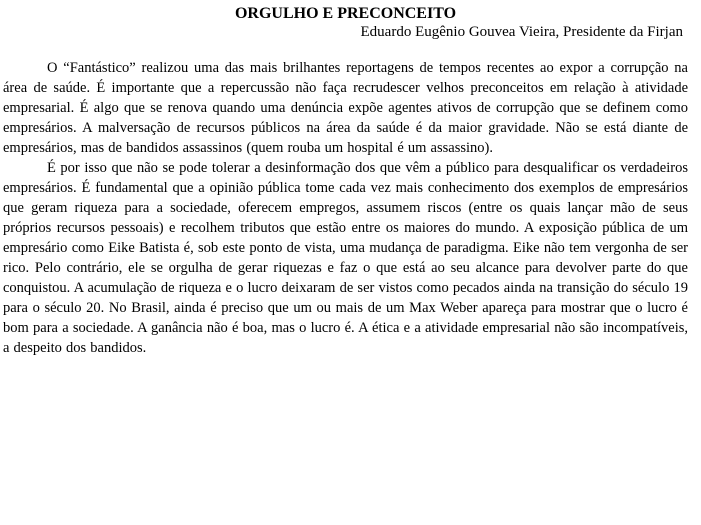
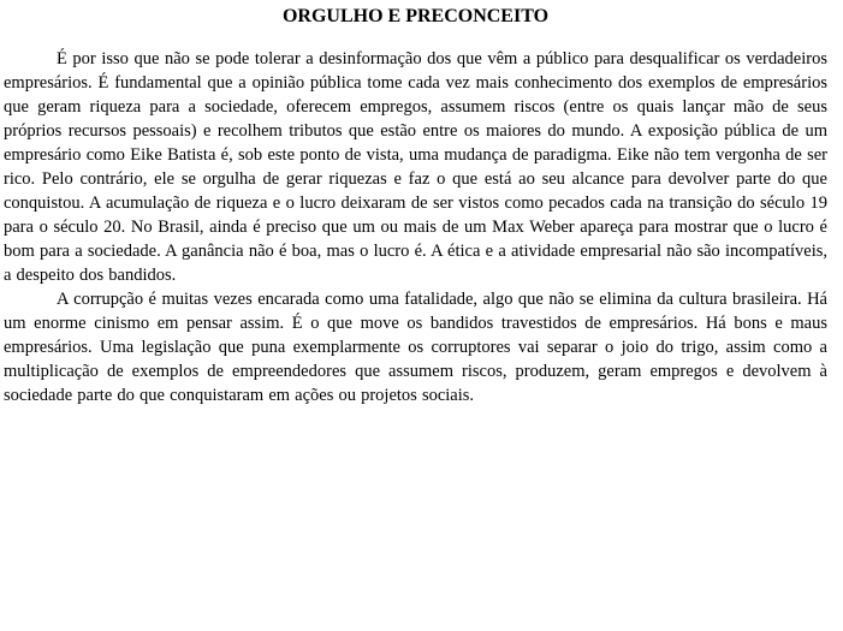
  ORGULHO E PRECONCEITO
- Eduardo Eugênio Gouvea Vieira, Presidente da Firjan
- O “Fantástico” realizou uma das mais brilhantes reportagens de tempos recentes ao expor a corrupção na área de saúde. É importante que a repercussão não faça recrudescer velhos preconceitos em relação à atividade empresarial. É algo que se renova quando uma denúncia expõe agentes ativos de corrupção que se definem como empresários. A malversação de recursos públicos na área da saúde é da maior gravidade. Não se está diante de empresários, mas de bandidos assassinos (quem rouba um hospital é um assassino).
- É por isso que não se pode tolerar a desinformação dos que vêm a público para desqualificar os verdadeiros empresários. É fundamental que a opinião pública tome cada vez mais conhecimento dos exemplos de empresários que geram riqueza para a sociedade, oferecem empregos, assumem riscos (entre os quais lançar mão de seus próprios recursos pessoais) e recolhem tributos que estão entre os maiores do mundo. A exposição pública de um empresário como Eike Batista é, sob este ponto de vista, uma mudança de paradigma. Eike não tem vergonha de ser rico. Pelo contrário, ele se orgulha de gerar riquezas e faz o que está ao seu alcance para devolver parte do que conquistou. A acumulação de riqueza e o lucro deixaram de ser vistos como pecados ainda na transição do século 19 para o século 20. No Brasil, ainda é preciso que um ou mais de um Max Weber apareça para mostrar que o lucro é bom para a sociedade. A ganância não é boa, mas o lucro é. A ética e a atividade empresarial não são incompatíveis, a despeito dos bandidos.
+ É por isso que não se pode tolerar a desinformação dos que vêm a público para desqualificar os verdadeiros empresários. É fundamental que a opinião pública tome cada vez mais conhecimento dos exemplos de empresários que geram riqueza para a sociedade, oferecem empregos, assumem riscos (entre os quais lançar mão de seus próprios recursos pessoais) e recolhem tributos que estão entre os maiores do mundo. A exposição pública de um empresário como Eike Batista é, sob este ponto de vista, uma mudança de paradigma. Eike não tem vergonha de ser rico. Pelo contrário, ele se orgulha de gerar riquezas e faz o que está ao seu alcance para devolver parte do que conquistou. A acumulação de riqueza e o lucro deixaram de ser vistos como pecados cada na transição do século 19 para o século 20. No Brasil, ainda é preciso que um ou mais de um Max Weber apareça para mostrar que o lucro é bom para a sociedade. A ganância não é boa, mas o lucro é. A ética e a atividade empresarial não são incompatíveis, a despeito dos bandidos.
+ A corrupção é muitas vezes encarada como uma fatalidade, algo que não se elimina da cultura brasileira. Há um enorme cinismo em pensar assim. É o que move os bandidos travestidos de empresários. Há bons e maus empresários. Uma legislação que puna exemplarmente os corruptores vai separar o joio do trigo, assim como a multiplicação de exemplos de empreendedores que assumem riscos, produzem, geram empregos e devolvem à sociedade parte do que conquistaram em ações ou projetos sociais.
